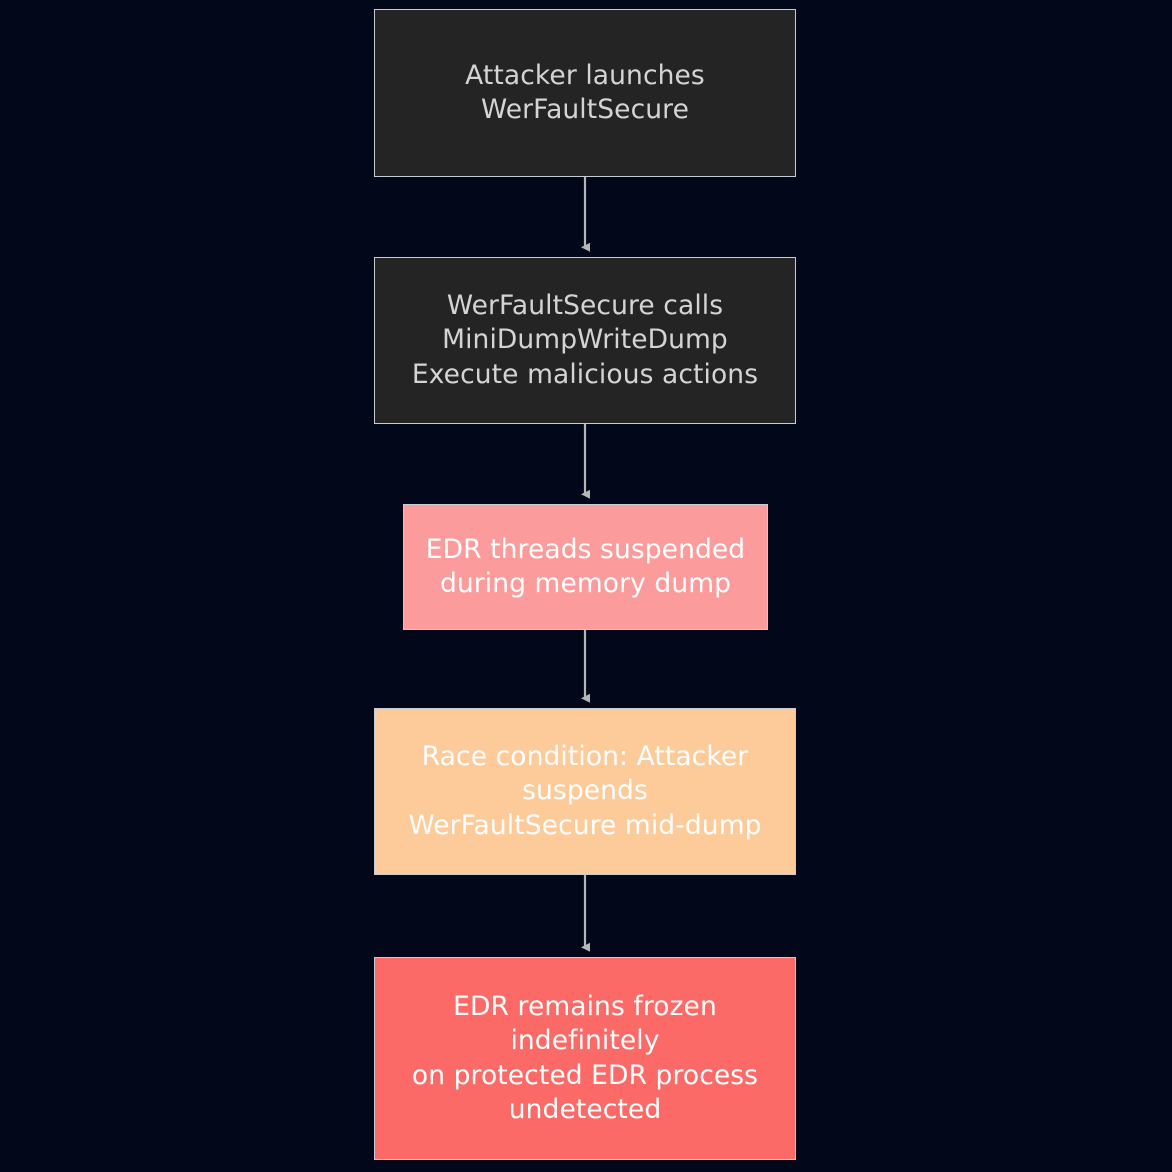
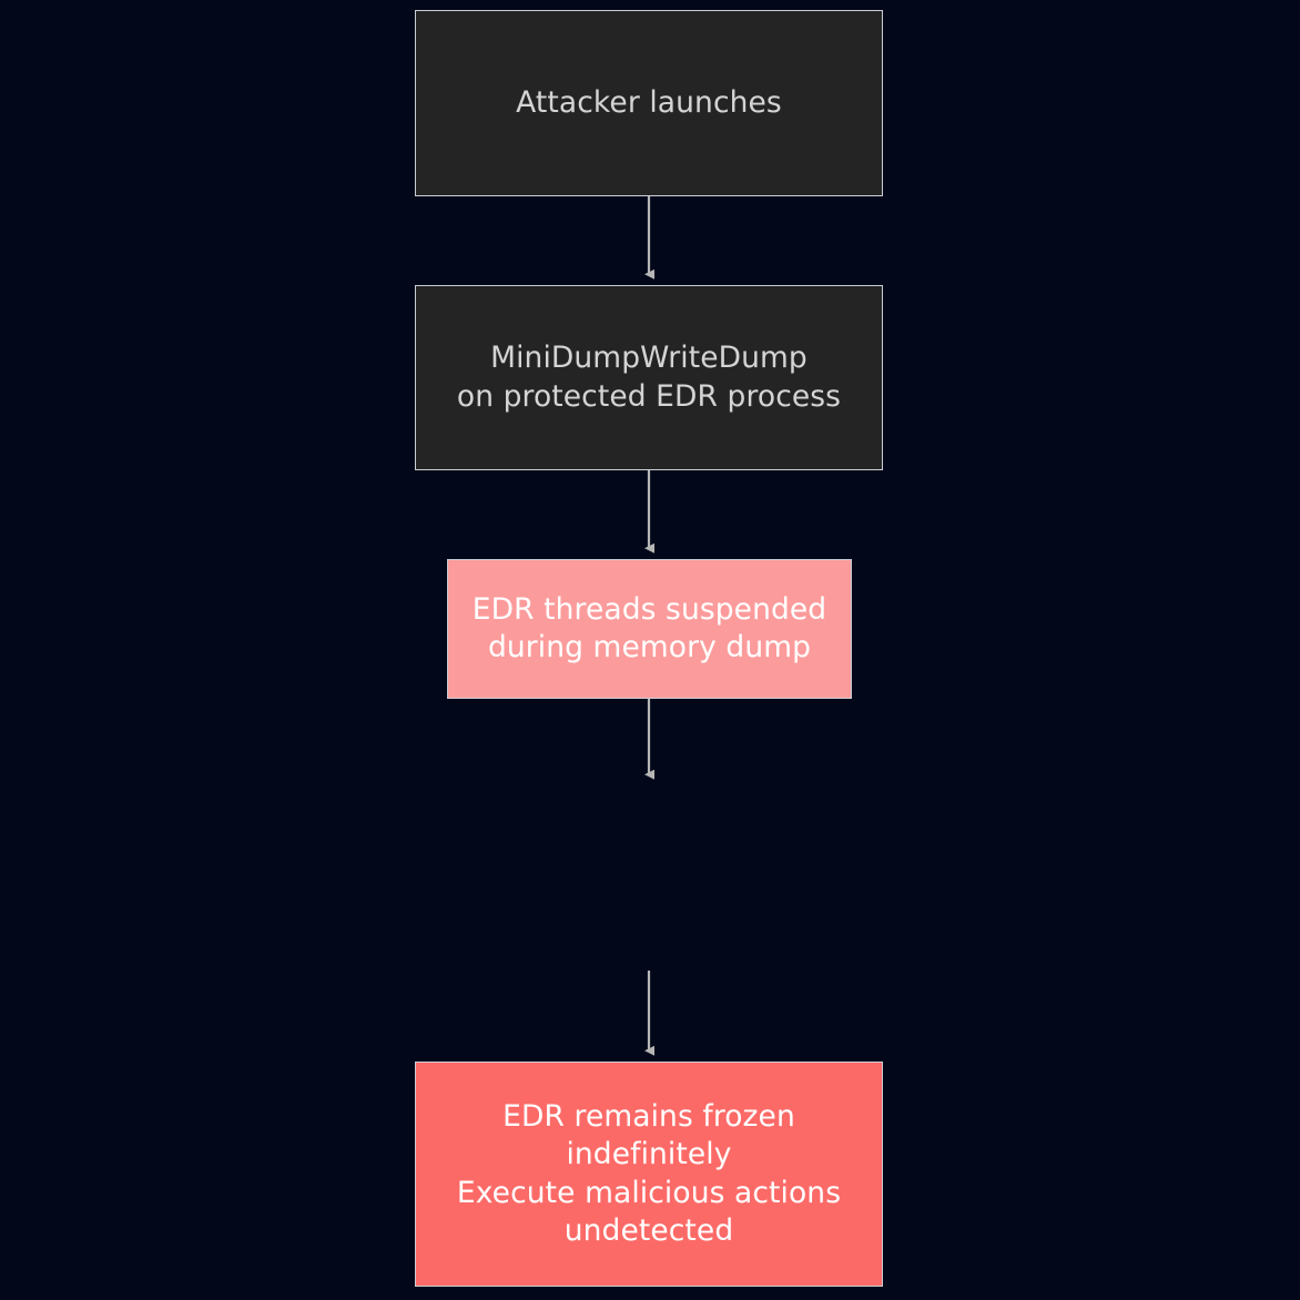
  Attacker launches
- WerFaultSecure
- WerFaultSecure calls
  MiniDumpWriteDump
- Execute malicious actions
+ on protected EDR process
  EDR threads suspended
  during memory dump
- Race condition: Attacker
- suspends
- WerFaultSecure mid-dump
  EDR remains frozen
  indefinitely
- on protected EDR process
+ Execute malicious actions
  undetected
